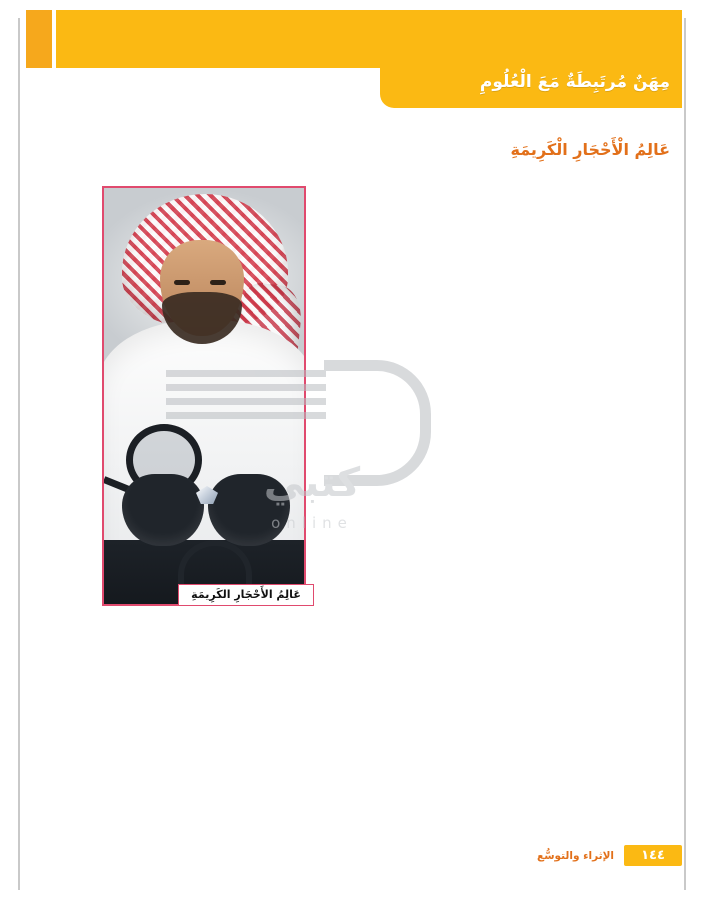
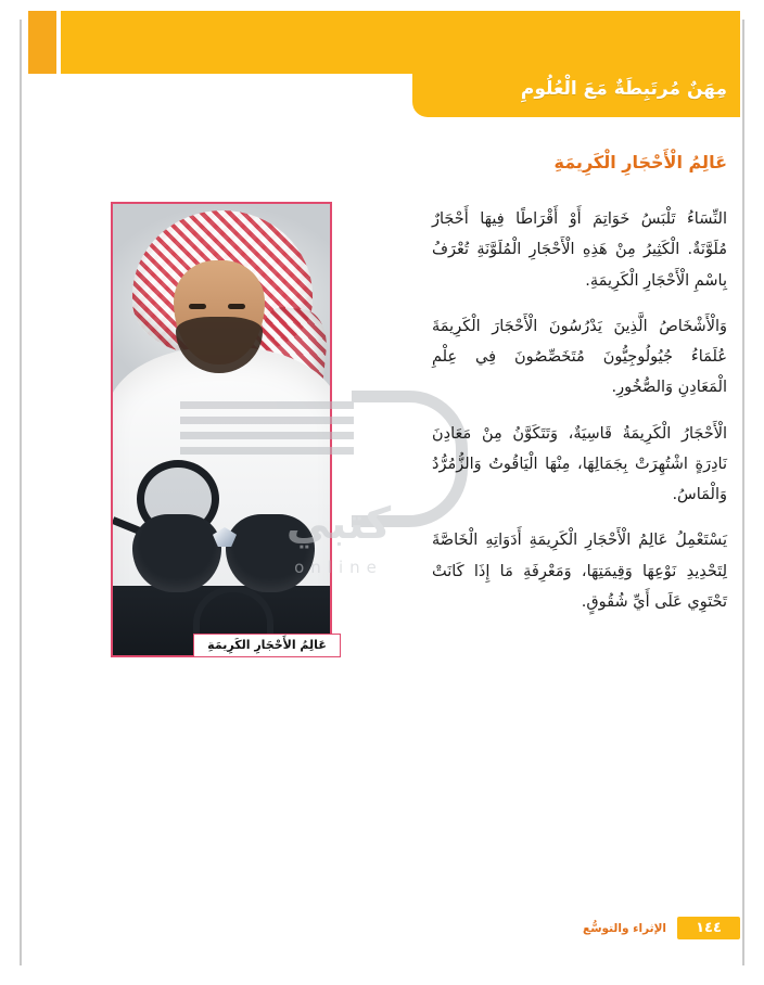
  مِهَنٌ مُرتَبِطَةٌ مَعَ الْعُلُومِ
  عَالِمُ الْأَحْجَارِ الْكَرِيمَةِ
  عَالِمُ الأَحْجَارِ الكَرِيمَةِ
  كتبي
  online
+ النِّسَاءُ تَلْبَسُ خَوَاتِمَ أَوْ أَقْرَاطًا فِيهَا أَحْجَارٌ مُلَوَّنَةٌ. الْكَثِيرُ مِنْ هَذِهِ الْأَحْجَارِ الْمُلَوَّنَةِ تُعْرَفُ بِاسْمِ الْأَحْجَارِ الْكَرِيمَةِ.
+ وَالْأَشْخَاصُ الَّذِينَ يَدْرُسُونَ الْأَحْجَارَ الْكَرِيمَةَ عُلَمَاءُ جُيُولُوجِيُّونَ مُتَخَصِّصُونَ فِي عِلْمِ الْمَعَادِنِ وَالصُّخُورِ.
+ الْأَحْجَارُ الْكَرِيمَةُ قَاسِيَةٌ، وَتَتَكَوَّنُ مِنْ مَعَادِنَ نَادِرَةٍ اشْتُهِرَتْ بِجَمَالِهَا، مِنْهَا الْيَاقُوتُ وَالزُّمُرُّدُ وَالْمَاسُ.
+ يَسْتَعْمِلُ عَالِمُ الْأَحْجَارِ الْكَرِيمَةِ أَدَوَاتِهِ الْخَاصَّةَ لِتَحْدِيدِ نَوْعِهَا وَقِيمَتِهَا، وَمَعْرِفَةِ مَا إِذَا كَانَتْ تَحْتَوِي عَلَى أَيِّ شُقُوقٍ.
  ١٤٤
  الإثراء والتوسُّع
